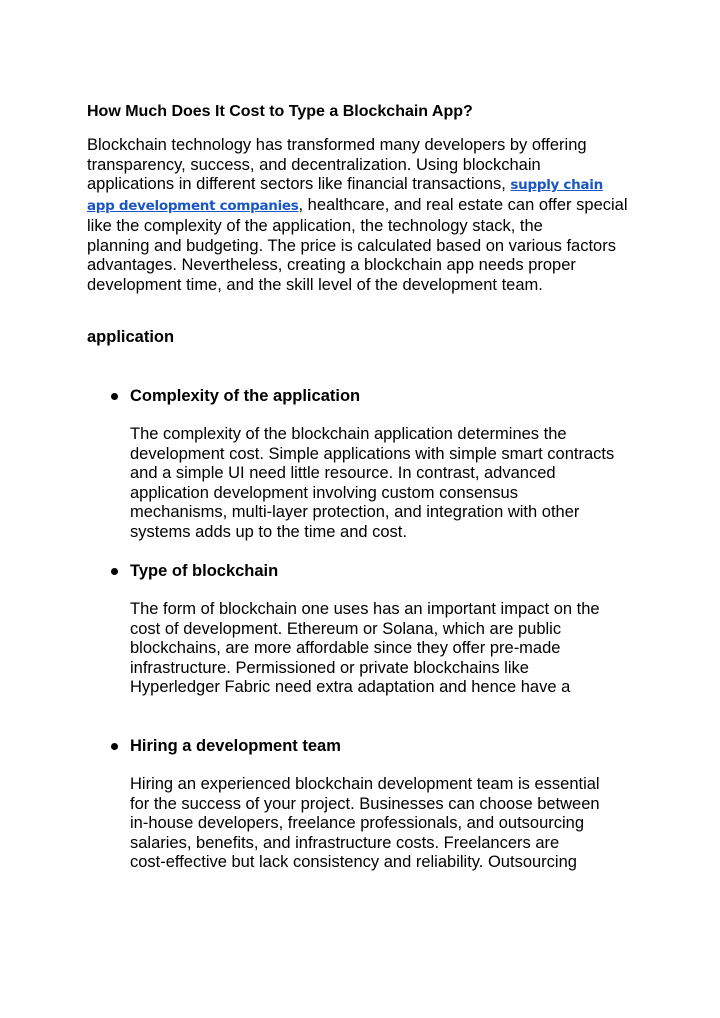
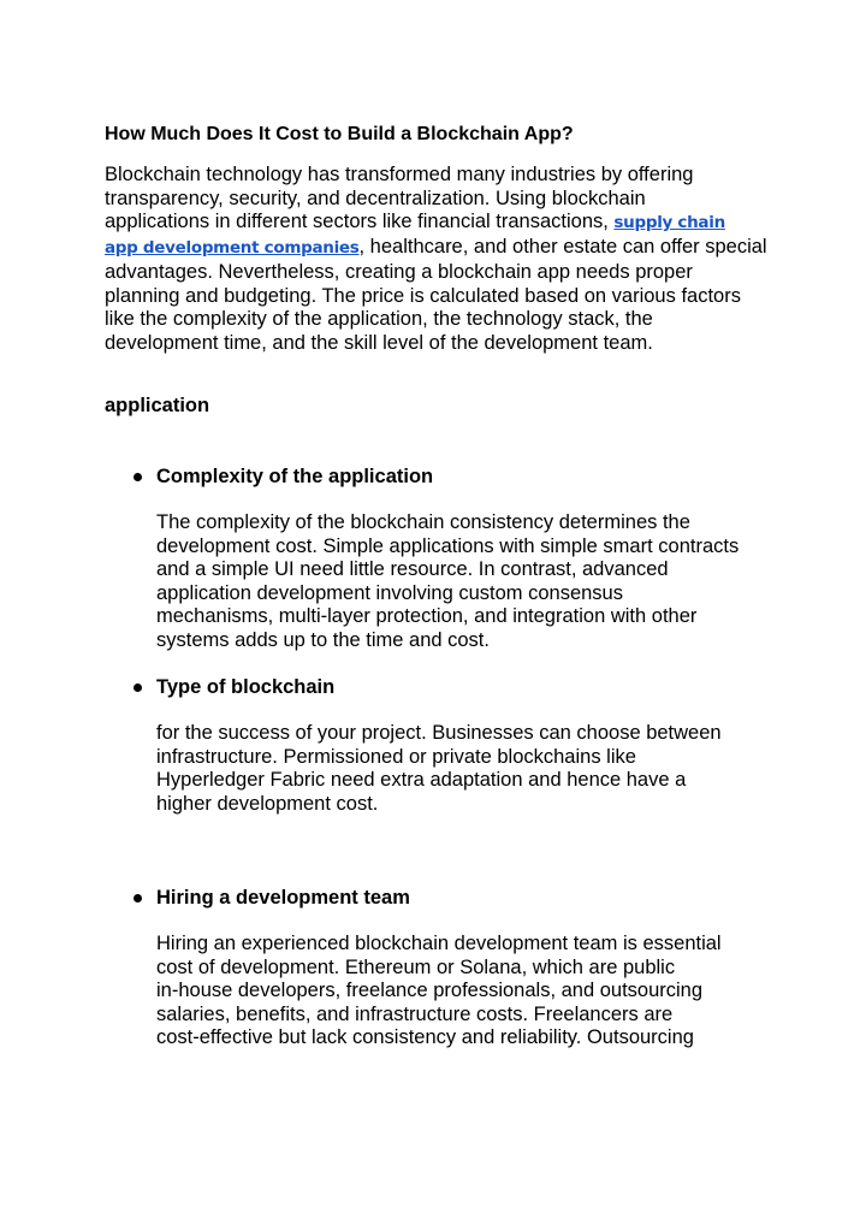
- How Much Does It Cost to Type a Blockchain App?
+ How Much Does It Cost to Build a Blockchain App?
- Blockchain technology has transformed many developers by offering
+ Blockchain technology has transformed many industries by offering
- transparency, success, and decentralization. Using blockchain
+ transparency, security, and decentralization. Using blockchain
  applications in different sectors like financial transactions, supply chain
- app development companies, healthcare, and real estate can offer special
+ app development companies, healthcare, and other estate can offer special
- like the complexity of the application, the technology stack, the
+ advantages. Nevertheless, creating a blockchain app needs proper
  planning and budgeting. The price is calculated based on various factors
- advantages. Nevertheless, creating a blockchain app needs proper
+ like the complexity of the application, the technology stack, the
  development time, and the skill level of the development team.
  application
  Complexity of the application
- The complexity of the blockchain application determines the
+ The complexity of the blockchain consistency determines the
  development cost. Simple applications with simple smart contracts
  and a simple UI need little resource. In contrast, advanced
  application development involving custom consensus
  mechanisms, multi-layer protection, and integration with other
  systems adds up to the time and cost.
  Type of blockchain
- The form of blockchain one uses has an important impact on the
- cost of development. Ethereum or Solana, which are public
+ for the success of your project. Businesses can choose between
- blockchains, are more affordable since they offer pre-made
  infrastructure. Permissioned or private blockchains like
  Hyperledger Fabric need extra adaptation and hence have a
+ higher development cost.
  Hiring a development team
  Hiring an experienced blockchain development team is essential
- for the success of your project. Businesses can choose between
+ cost of development. Ethereum or Solana, which are public
  in-house developers, freelance professionals, and outsourcing
  salaries, benefits, and infrastructure costs. Freelancers are
  cost-effective but lack consistency and reliability. Outsourcing
